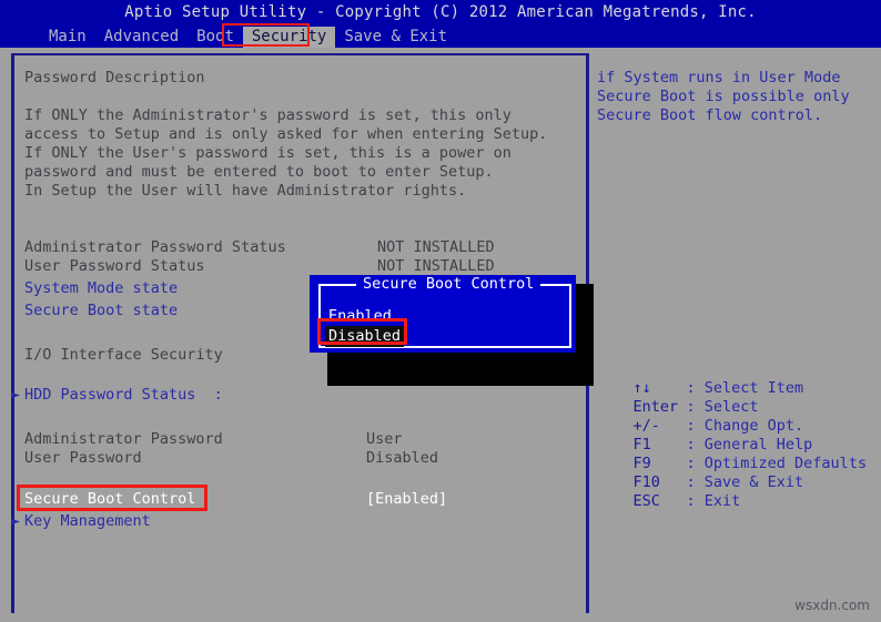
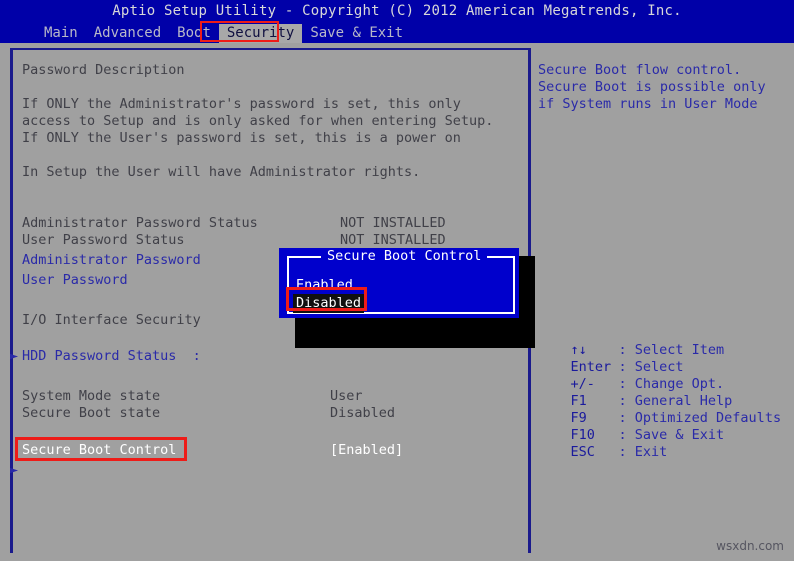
  Aptio Setup Utility - Copyright (C) 2012 American Megatrends, Inc.
  Main
  Advanced
  Boot
  Security
  Save & Exit
  Password Description
  If ONLY the Administrator's password is set, this only
  access to Setup and is only asked for when entering Setup.
  If ONLY the User's password is set, this is a power on
- password and must be entered to boot to enter Setup.
  In Setup the User will have Administrator rights.
  Administrator Password Status
  NOT INSTALLED
  User Password Status
  NOT INSTALLED
- System Mode state
+ Administrator Password
- Secure Boot state
+ User Password
  I/O Interface Security
  ►
  HDD Password Status :
- Administrator Password
+ System Mode state
  User
- User Password
+ Secure Boot state
  Disabled
  Secure Boot Control
  [Enabled]
  ►
- Key Management
  Secure Boot Control
  Enabled
  Disabled
- if System runs in User Mode
+ Secure Boot flow control.
  Secure Boot is possible only
- Secure Boot flow control.
+ if System runs in User Mode
  ↑↓ : Select Item
  Enter : Select
  +/- : Change Opt.
  F1 : General Help
  F9 : Optimized Defaults
  F10 : Save & Exit
  ESC : Exit
  wsxdn.com
